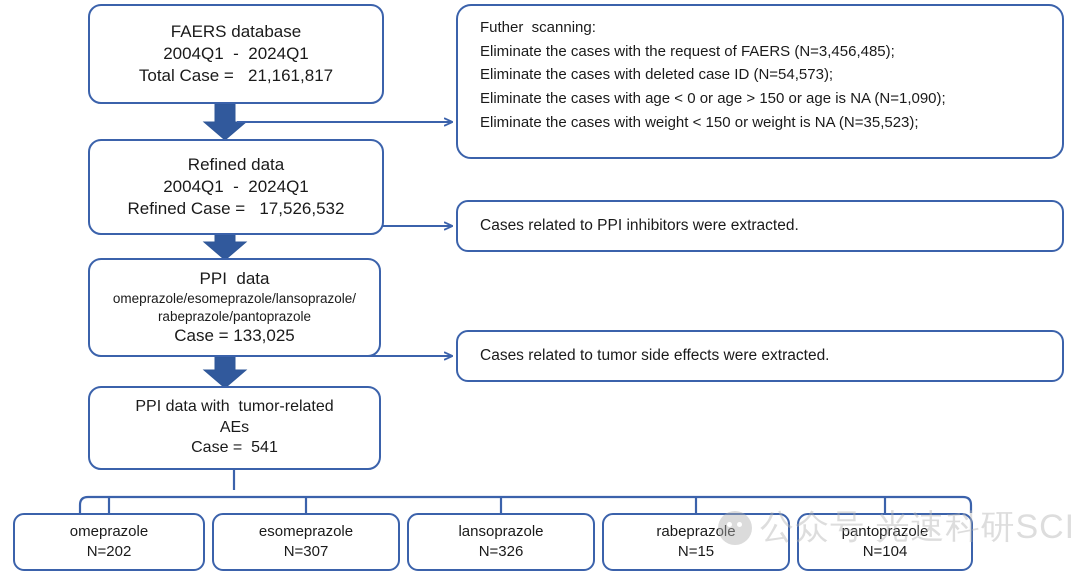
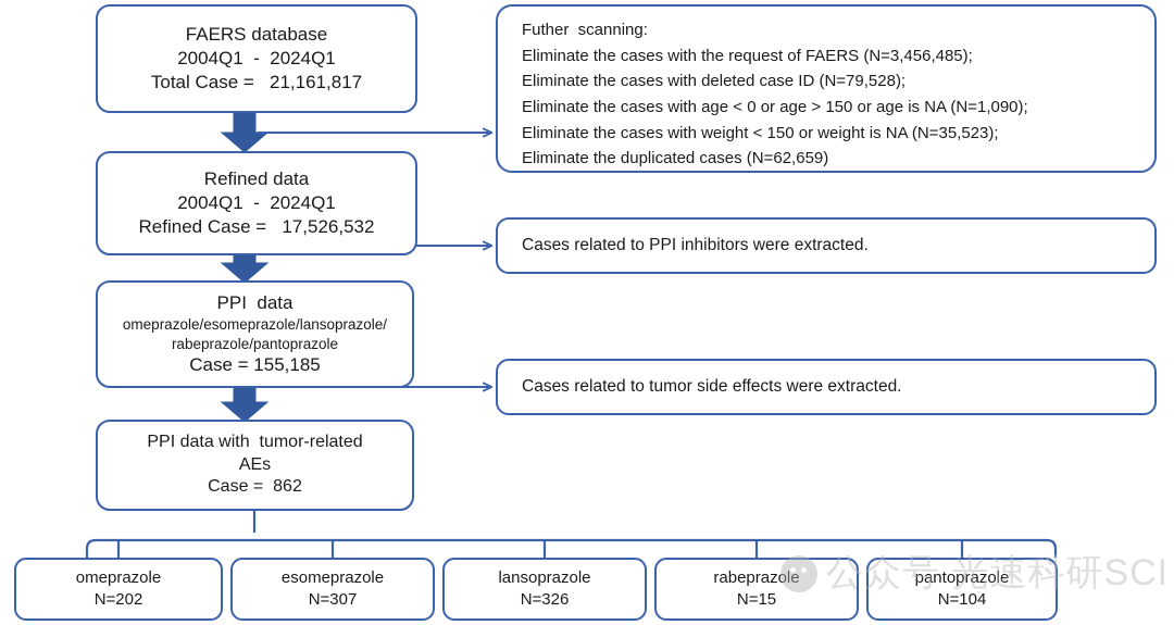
  FAERS database
  2004Q1 - 2024Q1
  Total Case = 21,161,817
  Refined data
  2004Q1 - 2024Q1
  Refined Case = 17,526,532
  PPI data
  omeprazole/esomeprazole/lansoprazole/
  rabeprazole/pantoprazole
- Case = 133,025
+ Case = 155,185
  PPI data with tumor-related
  AEs
- Case = 541
+ Case = 862
  Futher scanning:
  Eliminate the cases with the request of FAERS (N=3,456,485);
- Eliminate the cases with deleted case ID (N=54,573);
+ Eliminate the cases with deleted case ID (N=79,528);
  Eliminate the cases with age < 0 or age > 150 or age is NA (N=1,090);
  Eliminate the cases with weight < 150 or weight is NA (N=35,523);
+ Eliminate the duplicated cases (N=62,659)
  Cases related to PPI inhibitors were extracted.
  Cases related to tumor side effects were extracted.
  omeprazole
  N=202
  esomeprazole
  N=307
  lansoprazole
  N=326
  rabeprazole
  N=15
  pantoprazole
  N=104
  公众号 光速科研SCI
